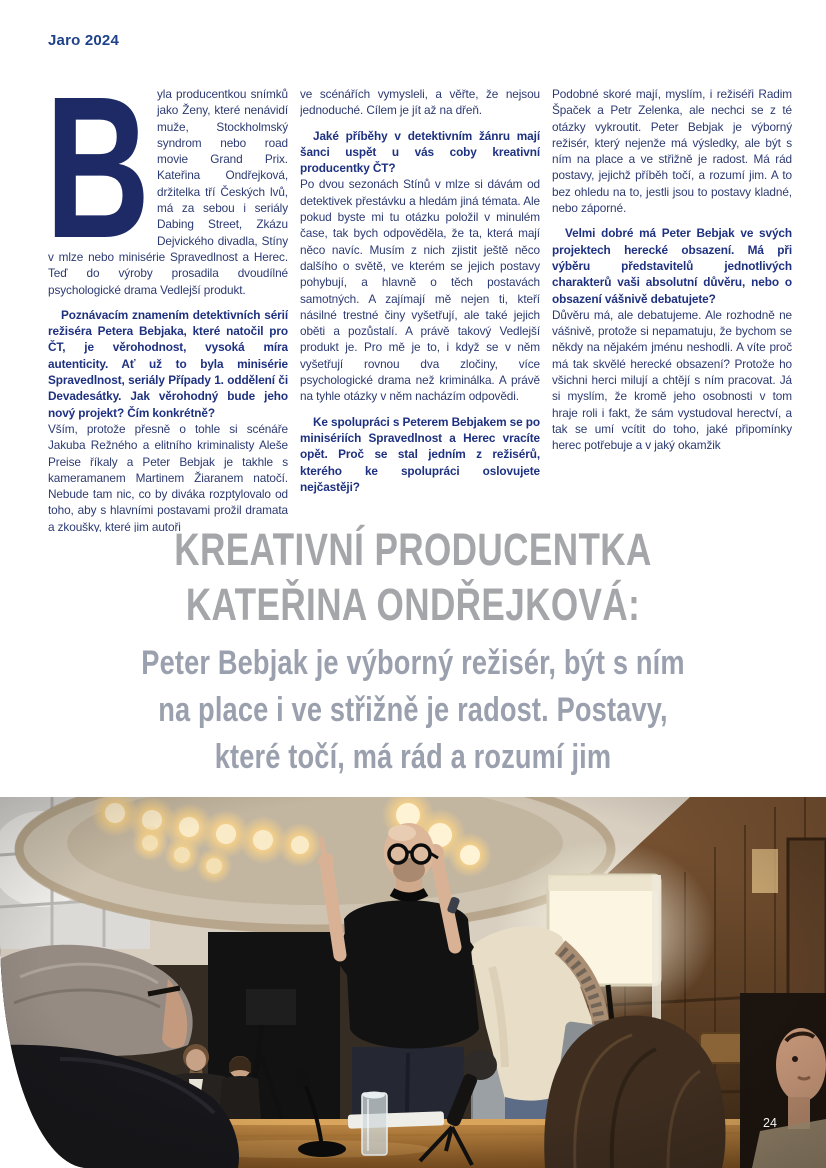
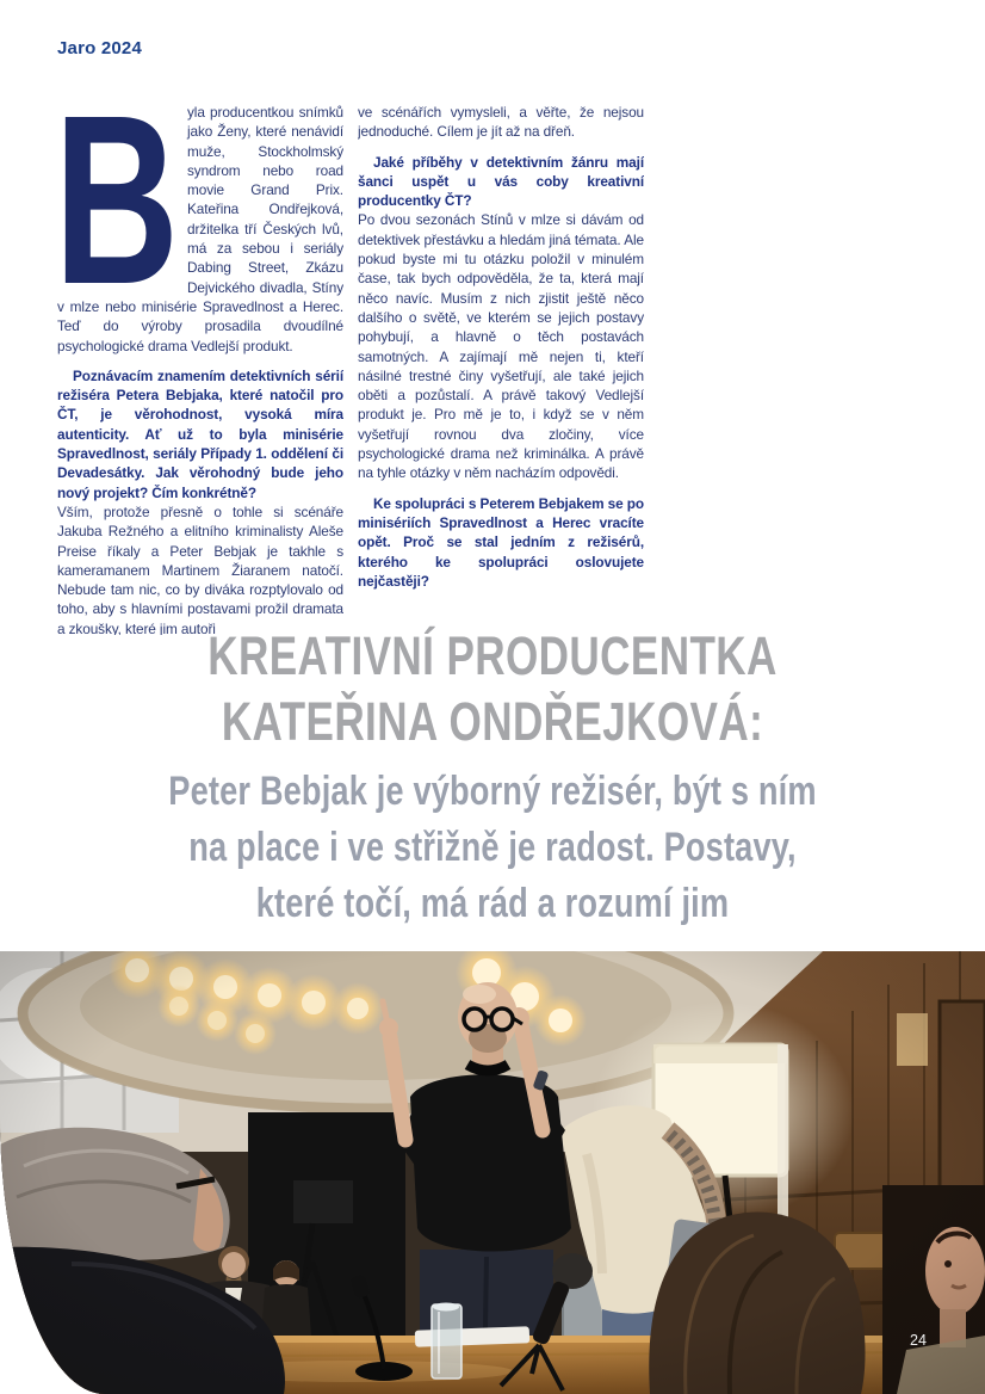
  Jaro 2024
  B
  yla producentkou snímků jako Ženy, které nenávidí muže, Stockholmský syndrom nebo road movie Grand Prix. Kateřina Ondřejková, držitelka tří Českých lvů, má za sebou i seriály Dabing Street, Zkázu Dejvického divadla, Stíny v mlze nebo minisérie Spravedlnost a Herec. Teď do výroby prosadila dvoudílné psychologické drama Vedlejší produkt.
  Poznávacím znamením detektivních sérií režiséra Petera Bebjaka, které natočil pro ČT, je věrohodnost, vysoká míra autenticity. Ať už to byla minisérie Spravedlnost, seriály Případy 1. oddělení či Devadesátky. Jak věrohodný bude jeho nový projekt? Čím konkrétně?
  Vším, protože přesně o tohle si scénáře Jakuba Režného a elitního kriminalisty Aleše Preise říkaly a Peter Bebjak je takhle s kameramanem Martinem Žiaranem natočí. Nebude tam nic, co by diváka rozptylovalo od toho, aby s hlavními postavami prožil dramata a zkoušky, které jim autoři
  ve scénářích vymysleli, a věřte, že nejsou jednoduché. Cílem je jít až na dřeň.
  Jaké příběhy v detektivním žánru mají šanci uspět u vás coby kreativní producentky ČT?
  Po dvou sezonách Stínů v mlze si dávám od detektivek přestávku a hledám jiná témata. Ale pokud byste mi tu otázku položil v minulém čase, tak bych odpověděla, že ta, která mají něco navíc. Musím z nich zjistit ještě něco dalšího o světě, ve kterém se jejich postavy pohybují, a hlavně o těch postavách samotných. A zajímají mě nejen ti, kteří násilné trestné činy vyšetřují, ale také jejich oběti a pozůstalí. A právě takový Vedlejší produkt je. Pro mě je to, i když se v něm vyšetřují rovnou dva zločiny, více psychologické drama než kriminálka. A právě na tyhle otázky v něm nacházím odpovědi.
  Ke spolupráci s Peterem Bebjakem se po minisériích Spravedlnost a Herec vracíte opět. Proč se stal jedním z režisérů, kterého ke spolupráci oslovujete nejčastěji?
- Podobné skoré mají, myslím, i režiséři Radim Špaček a Petr Zelenka, ale nechci se z té otázky vykroutit. Peter Bebjak je výborný režisér, který nejenže má výsledky, ale být s ním na place a ve střižně je radost. Má rád postavy, jejichž příběh točí, a rozumí jim. A to bez ohledu na to, jestli jsou to postavy kladné, nebo záporné.
- Velmi dobré má Peter Bebjak ve svých projektech herecké obsazení. Má při výběru představitelů jednotlivých charakterů vaši absolutní důvěru, nebo o obsazení vášnivě debatujete?
- Důvěru má, ale debatujeme. Ale rozhodně ne vášnivě, protože si nepamatuju, že bychom se někdy na nějakém jménu neshodli. A víte proč má tak skvělé herecké obsazení? Protože ho všichni herci milují a chtějí s ním pracovat. Já si myslím, že kromě jeho osobnosti v tom hraje roli i fakt, že sám vystudoval herectví, a tak se umí vcítit do toho, jaké připomínky herec potřebuje a v jaký okamžik
  KREATIVNÍ PRODUCENTKA
  KATEŘINA ONDŘEJKOVÁ:
  Peter Bebjak je výborný režisér, být s ním
  na place i ve střižně je radost. Postavy,
  které točí, má rád a rozumí jim
  24
